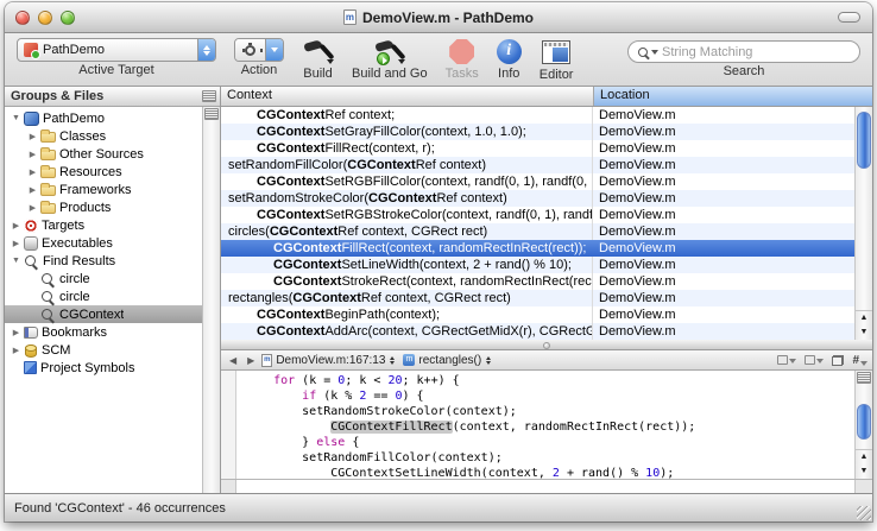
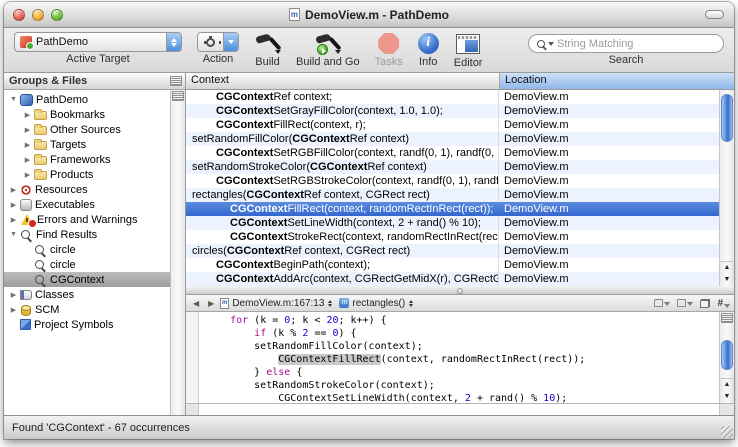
  m
  DemoView.m - PathDemo
  PathDemo
  Active Target
  Action
  Build
  Build and Go
  Tasks
  i
  Info
  Editor
  String Matching
  Search
  Groups & Files
  PathDemo
- Classes
+ Bookmarks
  Other Sources
- Resources
+ Targets
  Frameworks
  Products
- Targets
+ Resources
  Executables
+ Errors and Warnings
  Find Results
  circle
  circle
  CGContext
- Bookmarks
+ Classes
  SCM
  Project Symbols
  Context
  Location
  CGContextRef context;
  DemoView.m
  CGContextSetGrayFillColor(context, 1.0, 1.0);
  DemoView.m
  CGContextFillRect(context, r);
  DemoView.m
  setRandomFillColor(CGContextRef context)
  DemoView.m
  CGContextSetRGBFillColor(context, randf(0, 1), randf(0,
  DemoView.m
  setRandomStrokeColor(CGContextRef context)
  DemoView.m
  CGContextSetRGBStrokeColor(context, randf(0, 1), randf
  DemoView.m
- circles(CGContextRef context, CGRect rect)
+ rectangles(CGContextRef context, CGRect rect)
  DemoView.m
  CGContextFillRect(context, randomRectInRect(rect));
  DemoView.m
  CGContextSetLineWidth(context, 2 + rand() % 10);
  DemoView.m
  CGContextStrokeRect(context, randomRectInRect(rec
  DemoView.m
- rectangles(CGContextRef context, CGRect rect)
+ circles(CGContextRef context, CGRect rect)
  DemoView.m
  CGContextBeginPath(context);
  DemoView.m
  CGContextAddArc(context, CGRectGetMidX(r), CGRectG
  DemoView.m
  ◀
  ▶
  DemoView.m:167:13
  rectangles()
  #
  for (k = 0; k < 20; k++) {
  if (k % 2 == 0) {
- setRandomStrokeColor(context);
+ setRandomFillColor(context);
  CGContextFillRect(context, randomRectInRect(rect));
  } else {
- setRandomFillColor(context);
+ setRandomStrokeColor(context);
  CGContextSetLineWidth(context, 2 + rand() % 10);
- Found 'CGContext' - 46 occurrences
+ Found 'CGContext' - 67 occurrences
